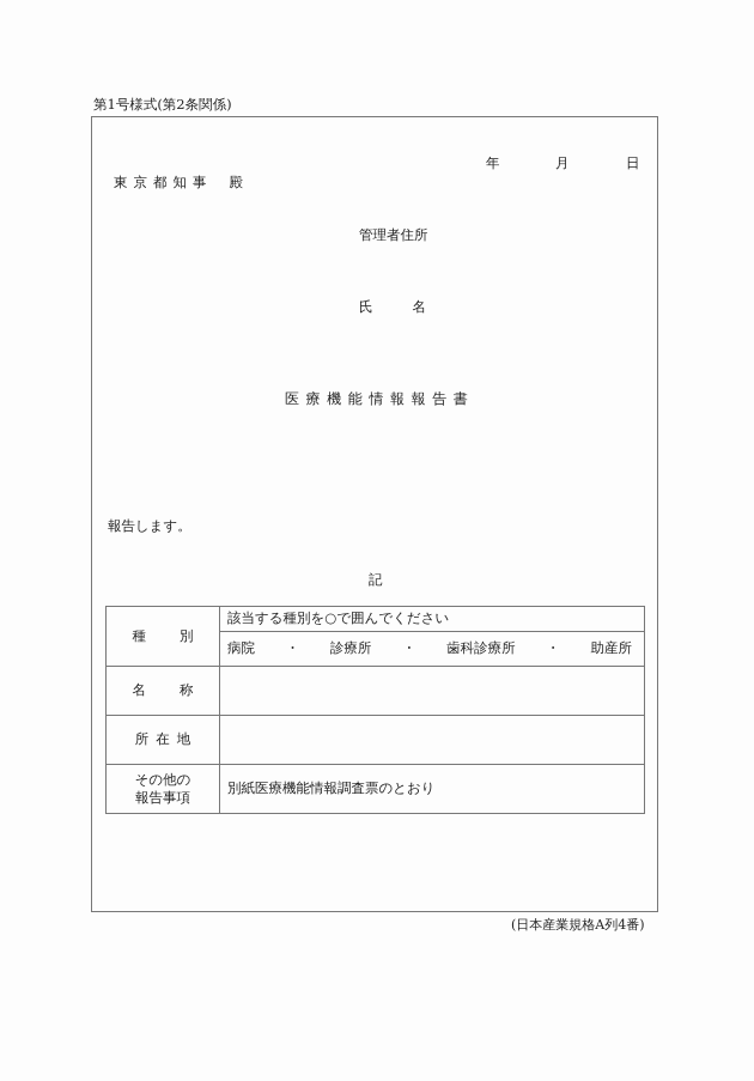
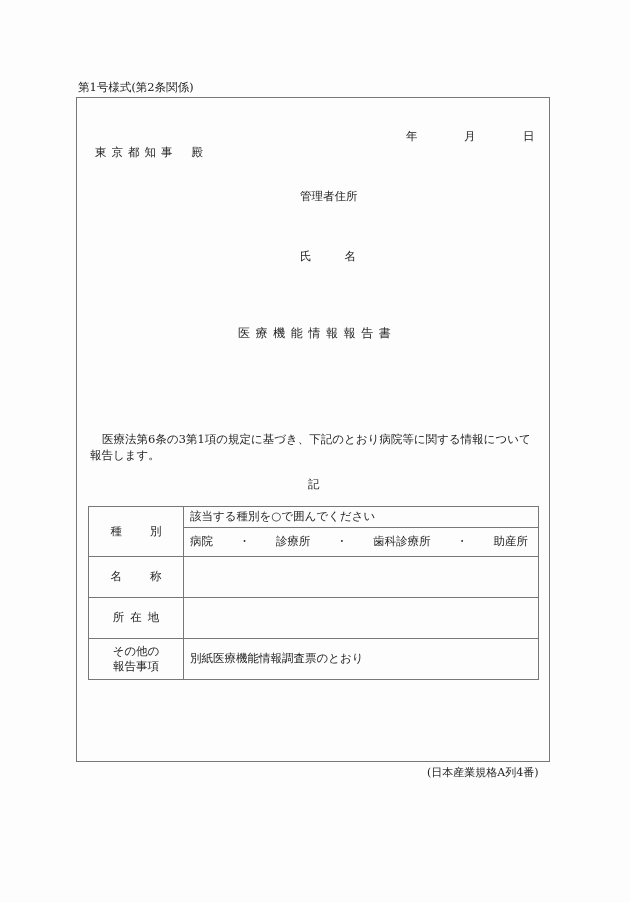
  第1号様式(第2条関係)
  年
  月
  日
  東京都知事 殿
  管理者住所
  氏 名
  医療機能情報報告書
+ 医療法第6条の3第1項の規定に基づき、下記のとおり病院等に関する情報について
  報告します。
  記
  種 別	該当する種別を○で囲んでください
  病院 ・ 診療所 ・ 歯科診療所 ・ 助産所
  名 称
  所 在 地
  その他の 報告事項	別紙医療機能情報調査票のとおり
  (日本産業規格A列4番)
